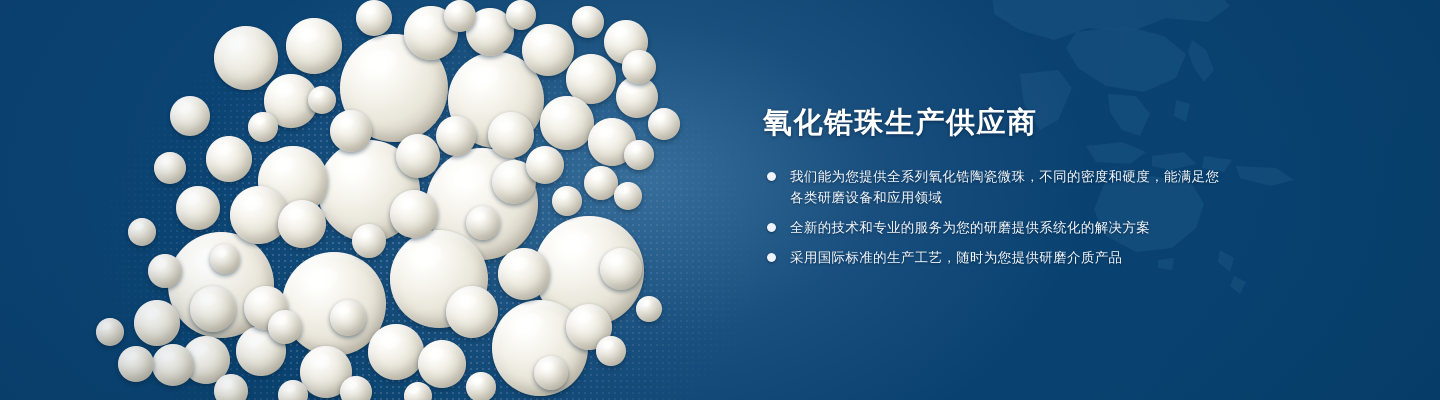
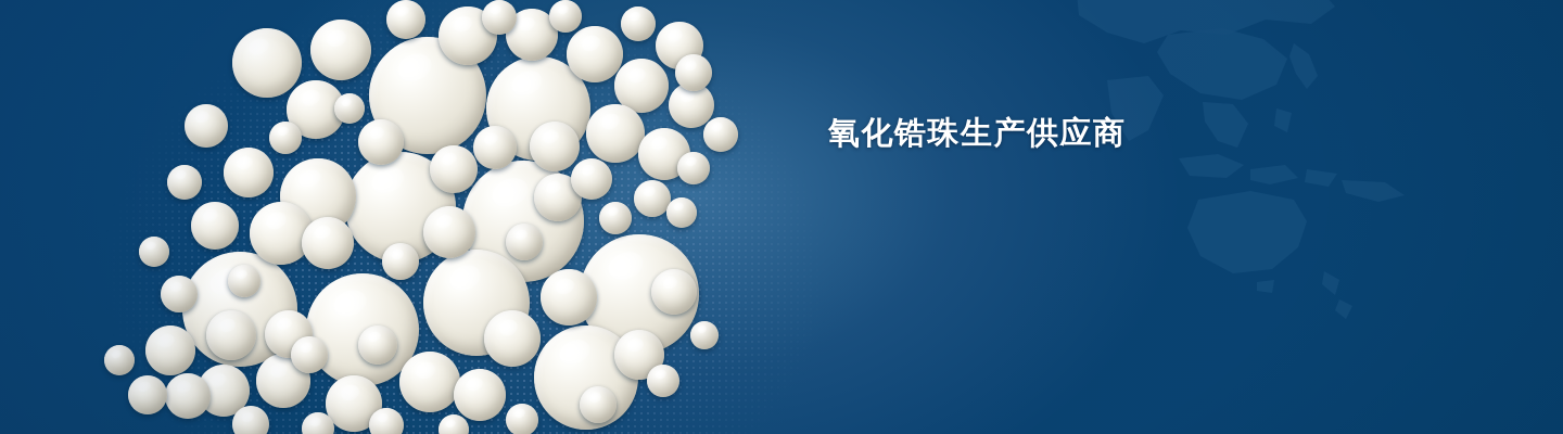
  氧化锆珠生产供应商
- 我们能为您提供全系列氧化锆陶瓷微珠，不同的密度和硬度，能满足您各类研磨设备和应用领域
- 全新的技术和专业的服务为您的研磨提供系统化的解决方案
- 采用国际标准的生产工艺，随时为您提供研磨介质产品
